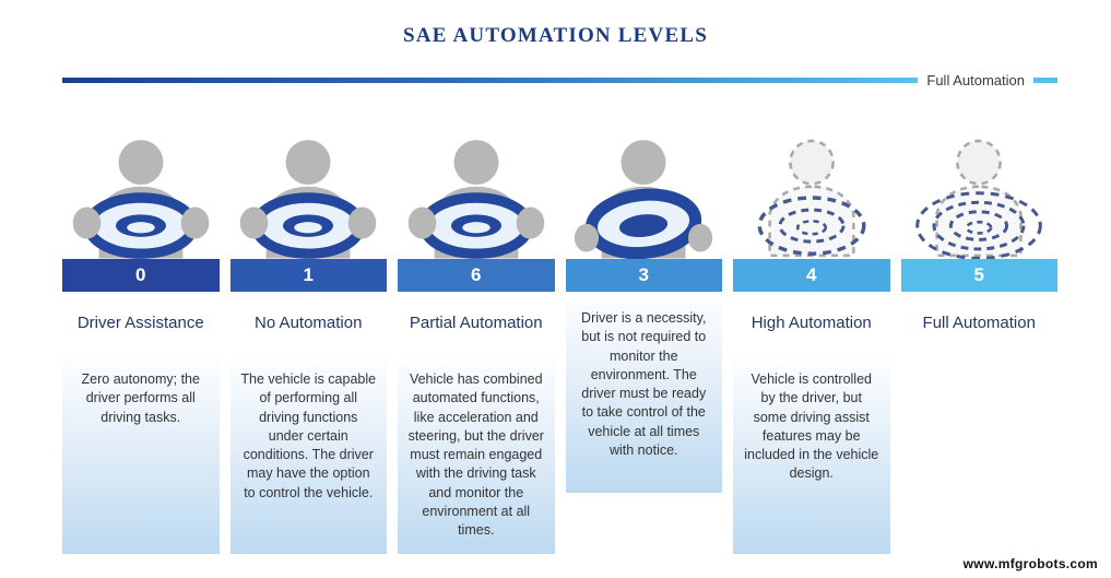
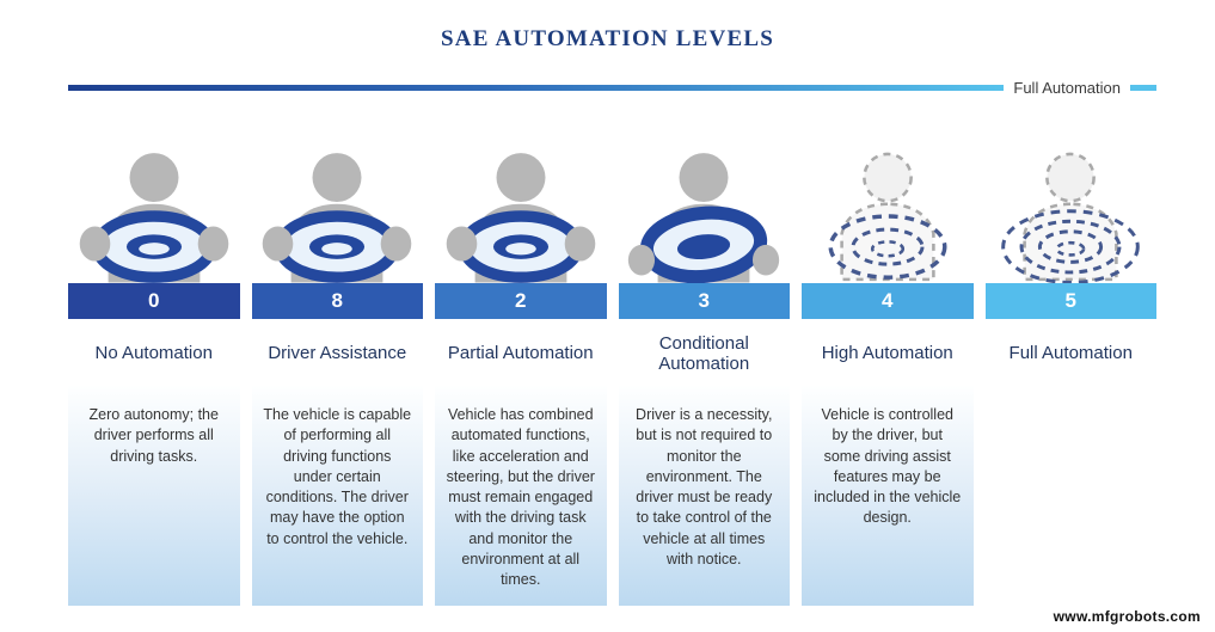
  SAE AUTOMATION LEVELS
  Full Automation
  0
- Driver Assistance
+ No Automation
  Zero autonomy; the driver performs all driving tasks.
- 1
+ 8
- No Automation
+ Driver Assistance
  The vehicle is capable of performing all driving functions under certain conditions. The driver may have the option to control the vehicle.
- 6
+ 2
  Partial Automation
  Vehicle has combined automated functions, like acceleration and steering, but the driver must remain engaged with the driving task and monitor the environment at all times.
  3
+ Conditional Automation
  Driver is a necessity, but is not required to monitor the environment. The driver must be ready to take control of the vehicle at all times with notice.
  4
  High Automation
  Vehicle is controlled by the driver, but some driving assist features may be included in the vehicle design.
  5
  Full Automation
  www.mfgrobots.com
